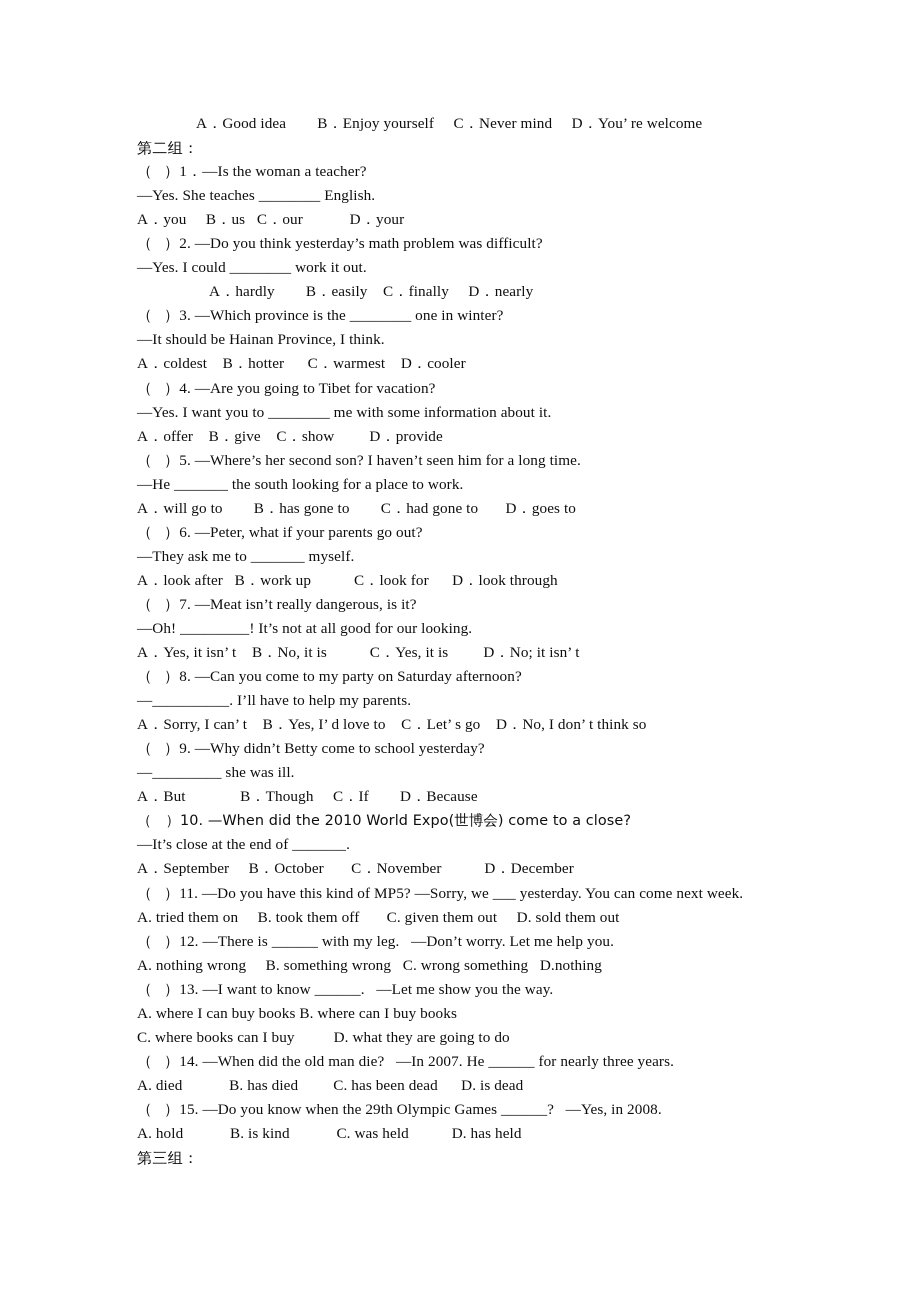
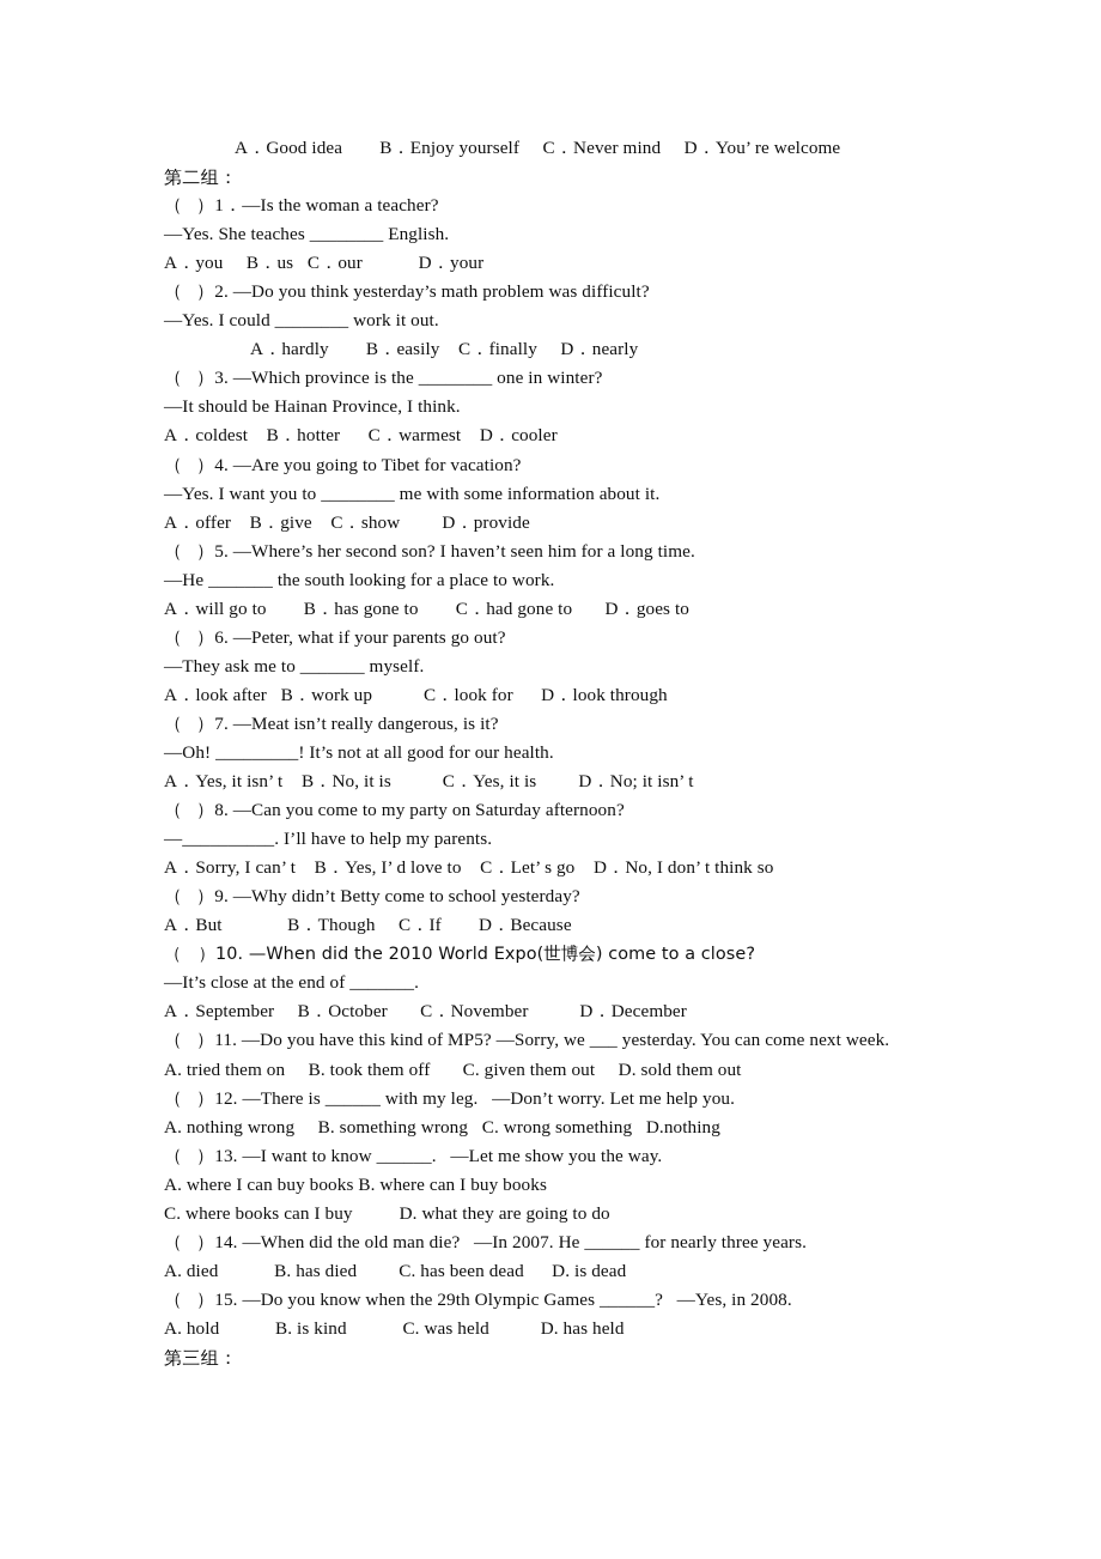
  A．Good idea B．Enjoy yourself C．Never mind D．You’ re welcome
  第二组：
  （ ）1．—Is the woman a teacher?
  —Yes. She teaches ________ English.
  A．you B．us C．our D．your
  （ ）2. —Do you think yesterday’s math problem was difficult?
  —Yes. I could ________ work it out.
  A．hardly B．easily C．finally D．nearly
  （ ）3. —Which province is the ________ one in winter?
  —It should be Hainan Province, I think.
  A．coldest B．hotter C．warmest D．cooler
  （ ）4. —Are you going to Tibet for vacation?
  —Yes. I want you to ________ me with some information about it.
  A．offer B．give C．show D．provide
  （ ）5. —Where’s her second son? I haven’t seen him for a long time.
  —He _______ the south looking for a place to work.
  A．will go to B．has gone to C．had gone to D．goes to
  （ ）6. —Peter, what if your parents go out?
  —They ask me to _______ myself.
  A．look after B．work up C．look for D．look through
  （ ）7. —Meat isn’t really dangerous, is it?
- —Oh! _________! It’s not at all good for our looking.
+ —Oh! _________! It’s not at all good for our health.
  A．Yes, it isn’ t B．No, it is C．Yes, it is D．No; it isn’ t
  （ ）8. —Can you come to my party on Saturday afternoon?
  —__________. I’ll have to help my parents.
  A．Sorry, I can’ t B．Yes, I’ d love to C．Let’ s go D．No, I don’ t think so
  （ ）9. —Why didn’t Betty come to school yesterday?
- —_________ she was ill.
  A．But B．Though C．If D．Because
  （ ）10. —When did the 2010 World Expo(世博会) come to a close?
  —It’s close at the end of _______.
  A．September B．October C．November D．December
  （ ）11. —Do you have this kind of MP5? —Sorry, we ___ yesterday. You can come next week.
  A. tried them on B. took them off C. given them out D. sold them out
  （ ）12. —There is ______ with my leg. —Don’t worry. Let me help you.
  A. nothing wrong B. something wrong C. wrong something D.nothing
  （ ）13. —I want to know ______. —Let me show you the way.
  A. where I can buy books B. where can I buy books
  C. where books can I buy D. what they are going to do
  （ ）14. —When did the old man die? —In 2007. He ______ for nearly three years.
  A. died B. has died C. has been dead D. is dead
  （ ）15. —Do you know when the 29th Olympic Games ______? —Yes, in 2008.
  A. hold B. is kind C. was held D. has held
  第三组：
